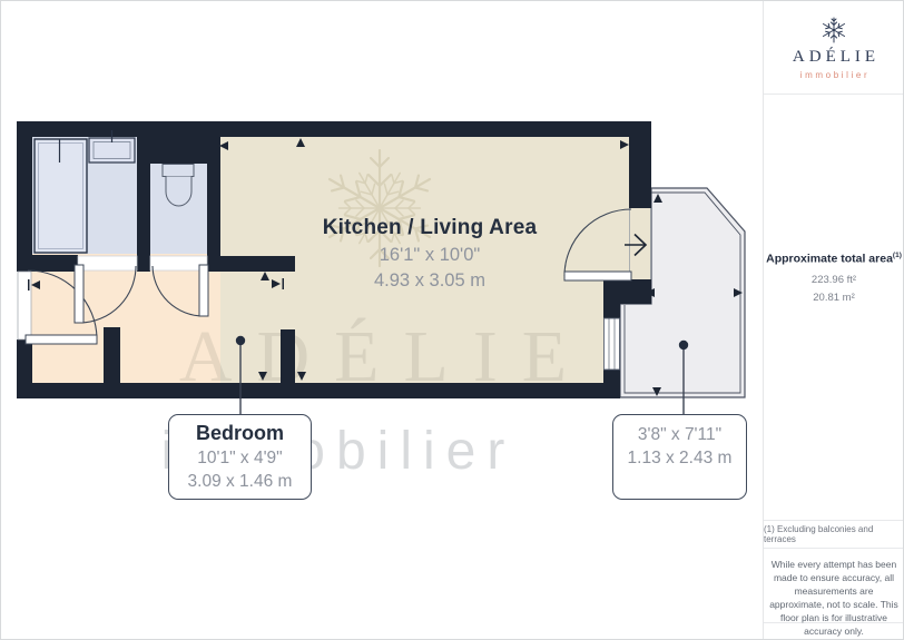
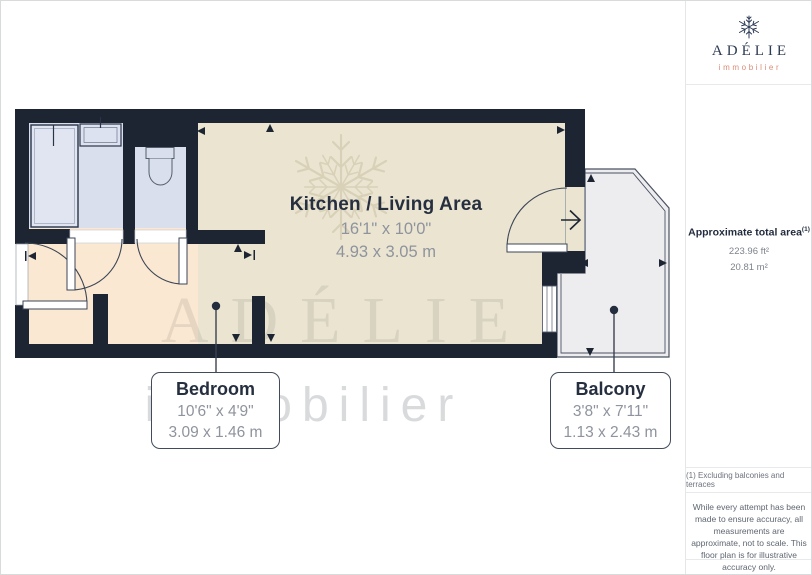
  ADÉLIE
  obilier
  Kitchen / Living Area
  16'1" x 10'0"
  4.93 x 3.05 m
  Bedroom
- 10'1" x 4'9"
+ 10'6" x 4'9"
  3.09 x 1.46 m
+ Balcony
  3'8" x 7'11"
  1.13 x 2.43 m
  ADÉLIE
  immobilier
  Approximate total area
  223.96 ft²
  20.81 m²
  (1) Excluding balconies and terraces
  While every attempt has been made to ensure accuracy, all measurements are approximate, not to scale. This floor plan is for illustrative accuracy only.
